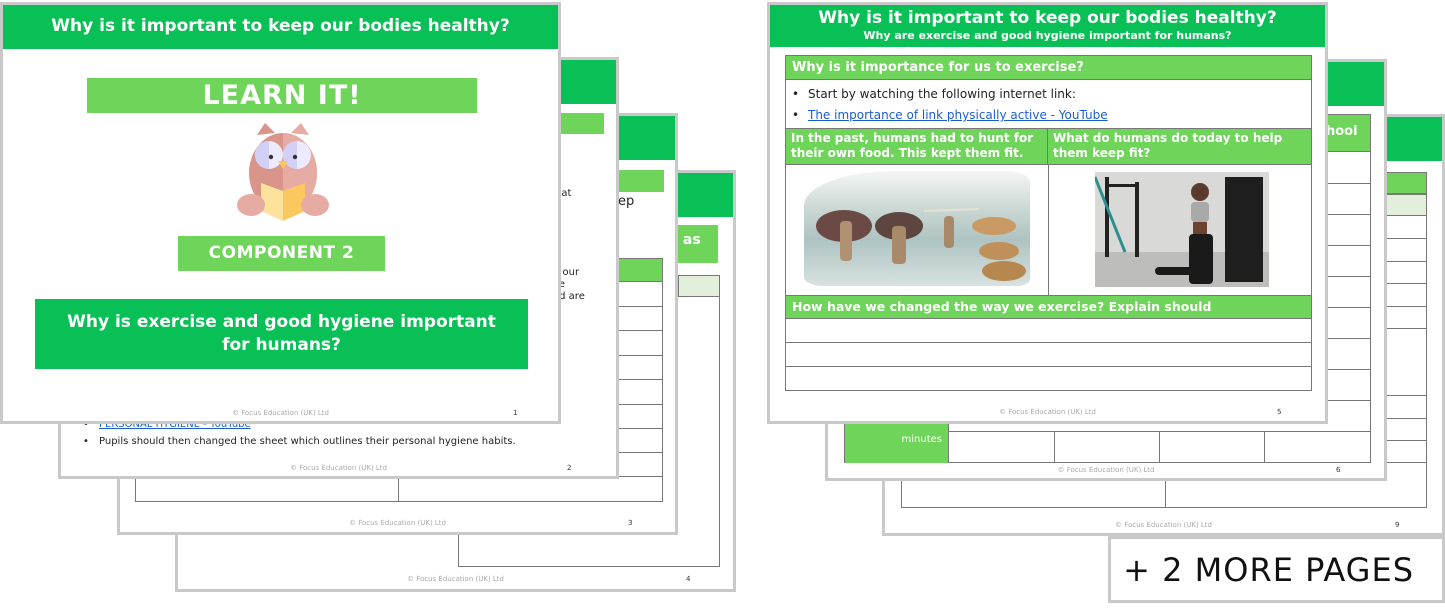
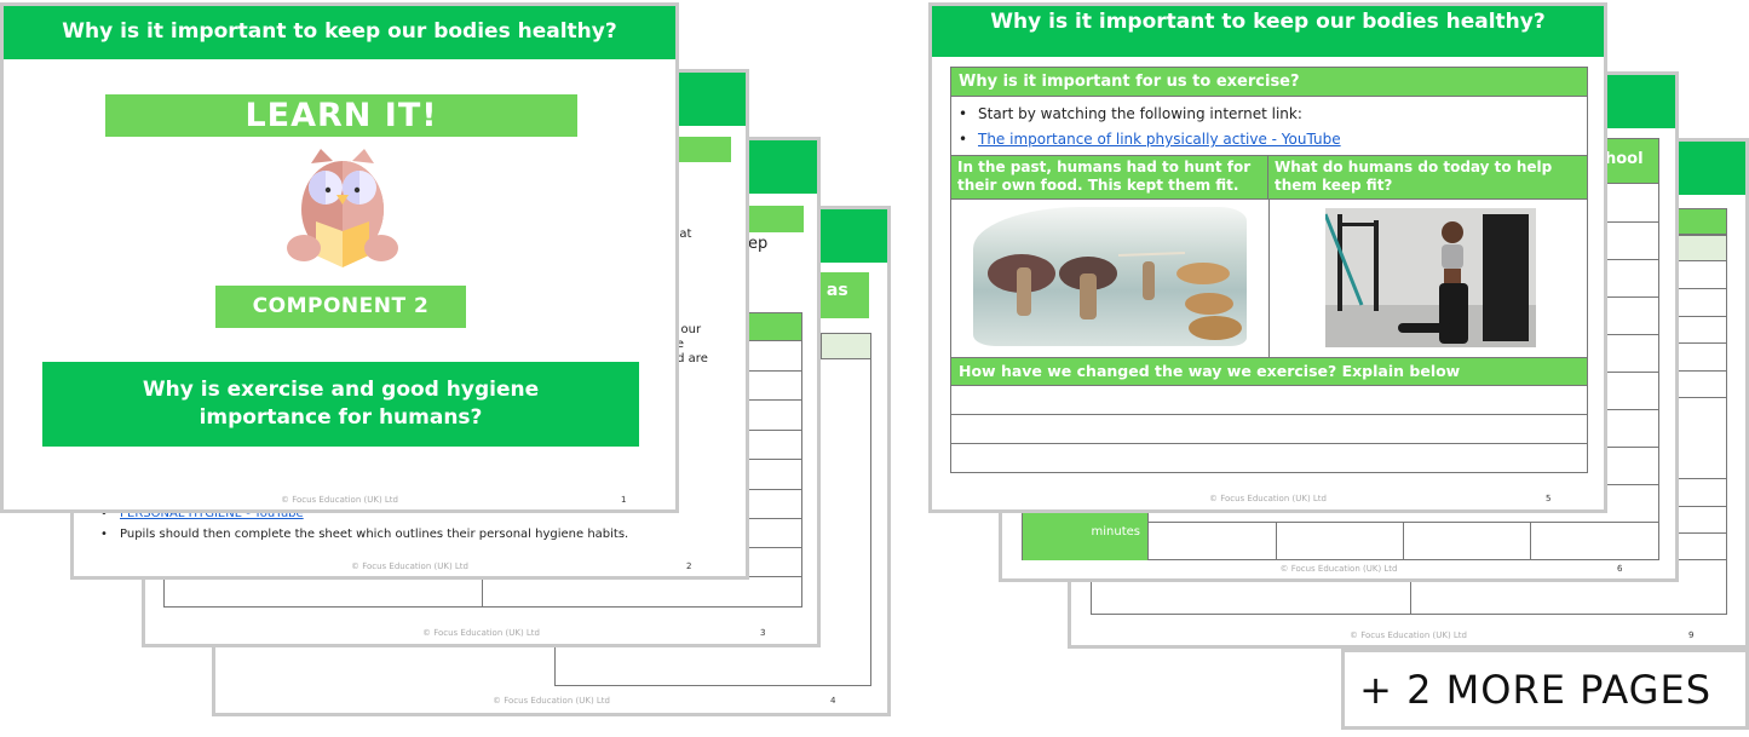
  © Focus Education (UK) Ltd
  4
  ep
  © Focus Education (UK) Ltd
  3
  our
  d are
  • PERSONAL HYGIENE - YouTube
- • Pupils should then changed the sheet which outlines their personal hygiene habits.
+ • Pupils should then complete the sheet which outlines their personal hygiene habits.
  © Focus Education (UK) Ltd
  2
  Why is it important to keep our bodies healthy?
  LEARN IT!
  COMPONENT 2
- Why is exercise and good hygiene important for humans?
+ Why is exercise and good hygiene importance for humans?
  © Focus Education (UK) Ltd
  1
  © Focus Education (UK) Ltd
  9
  hool
  minutes
  © Focus Education (UK) Ltd
  6
  Why is it important to keep our bodies healthy?
- Why are exercise and good hygiene important for humans?
- Why is it importance for us to exercise?
+ Why is it important for us to exercise?
  • Start by watching the following internet link:
  • The importance of link physically active - YouTube
  In the past, humans had to hunt for their own food. This kept them fit.
  What do humans do today to help them keep fit?
- How have we changed the way we exercise? Explain should
+ How have we changed the way we exercise? Explain below
  © Focus Education (UK) Ltd
  5
  + 2 MORE PAGES
